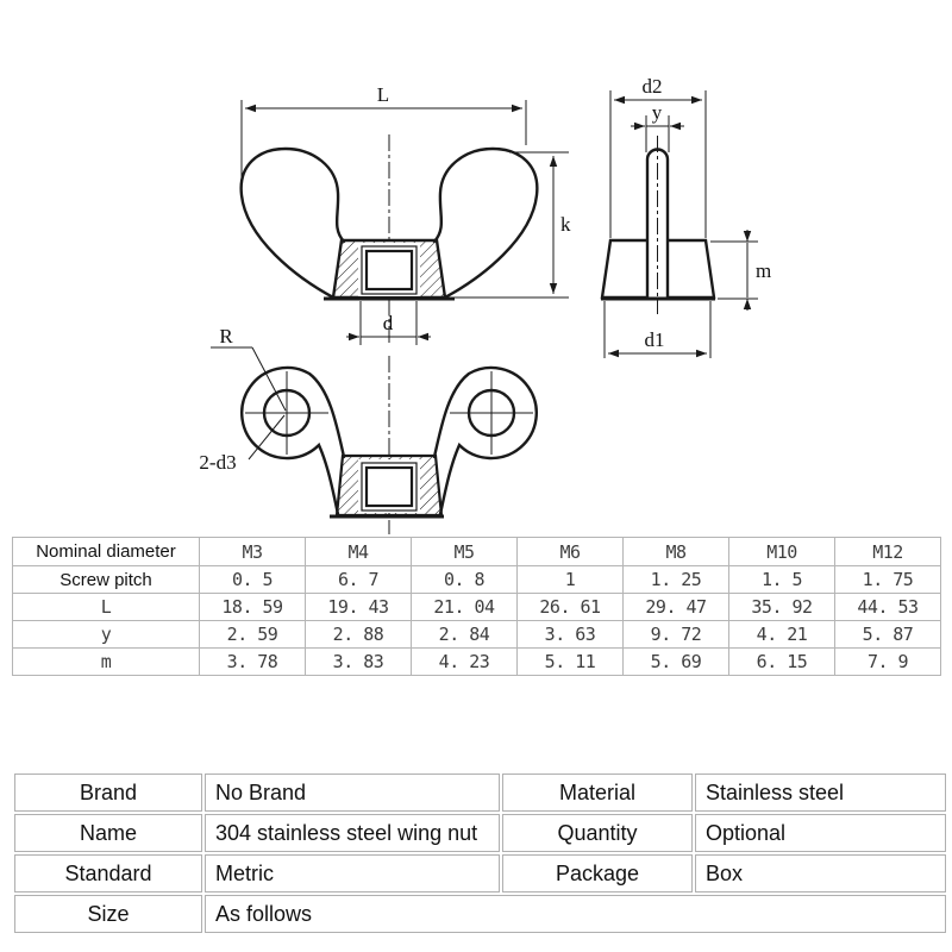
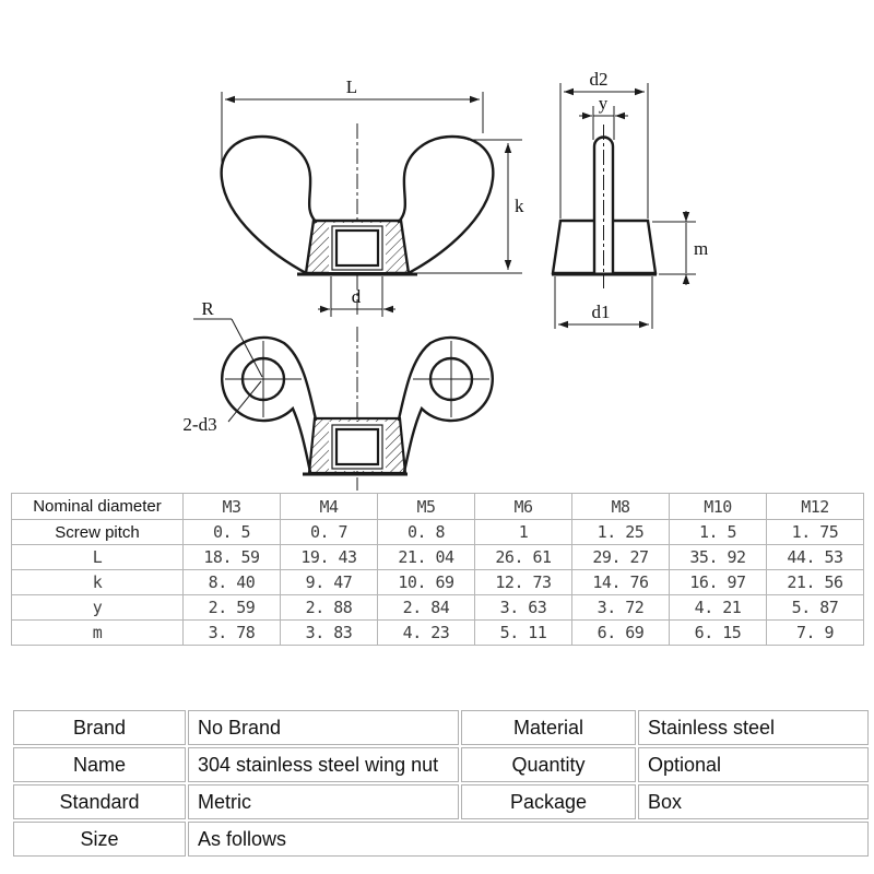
  L
  k
  d
  d2
  y
  m
  d1
  R
  2-d3
  Nominal diameter	M3	M4	M5	M6	M8	M10	M12
- Screw pitch	0. 5	6. 7	0. 8	1	1. 25	1. 5	1. 75
+ Screw pitch	0. 5	0. 7	0. 8	1	1. 25	1. 5	1. 75
- L	18. 59	19. 43	21. 04	26. 61	29. 47	35. 92	44. 53
+ L	18. 59	19. 43	21. 04	26. 61	29. 27	35. 92	44. 53
+ k	8. 40	9. 47	10. 69	12. 73	14. 76	16. 97	21. 56
- y	2. 59	2. 88	2. 84	3. 63	9. 72	4. 21	5. 87
+ y	2. 59	2. 88	2. 84	3. 63	3. 72	4. 21	5. 87
- m	3. 78	3. 83	4. 23	5. 11	5. 69	6. 15	7. 9
+ m	3. 78	3. 83	4. 23	5. 11	6. 69	6. 15	7. 9
  Brand	No Brand	Material	Stainless steel
  Name	304 stainless steel wing nut	Quantity	Optional
  Standard	Metric	Package	Box
  Size	As follows
